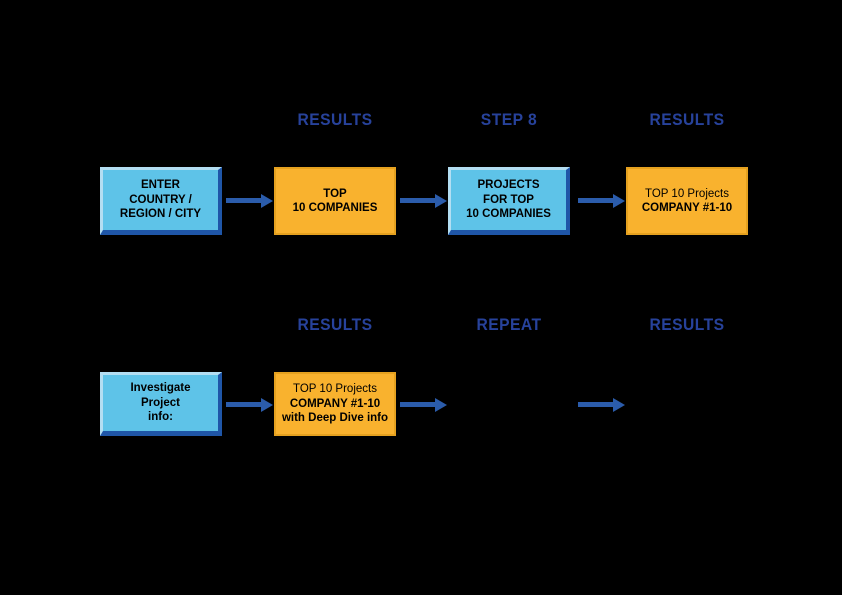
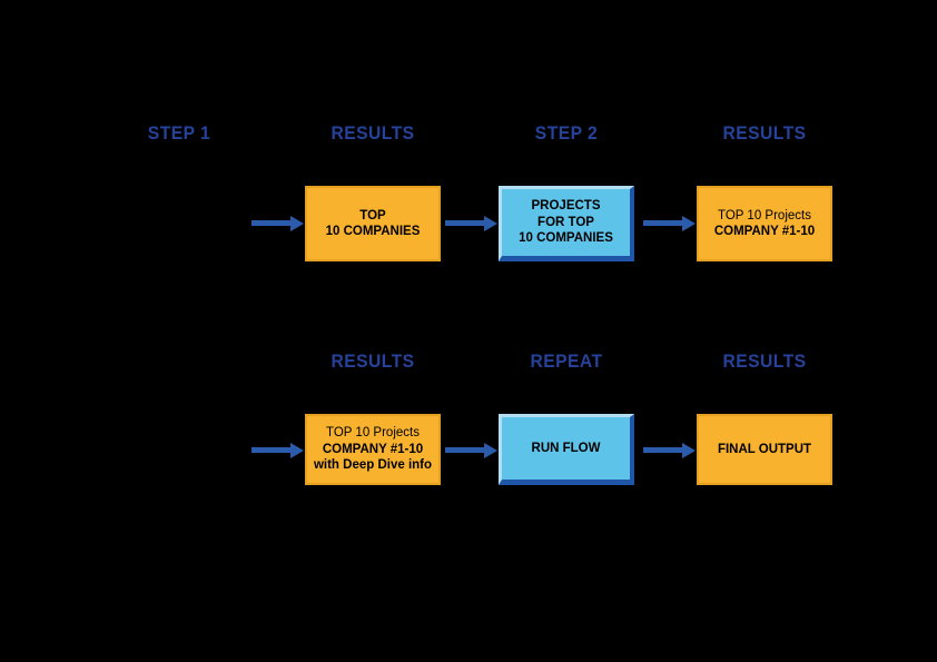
+ STEP 1
  RESULTS
- STEP 8
+ STEP 2
  RESULTS
- ENTER
- COUNTRY /
- REGION / CITY
  TOP
  10 COMPANIES
  PROJECTS
  FOR TOP
  10 COMPANIES
  TOP 10 Projects
  COMPANY #1-10
  RESULTS
  REPEAT
  RESULTS
- Investigate
- Project
- info:
  TOP 10 Projects
  COMPANY #1-10
  with Deep Dive info
+ RUN FLOW
+ FINAL OUTPUT
